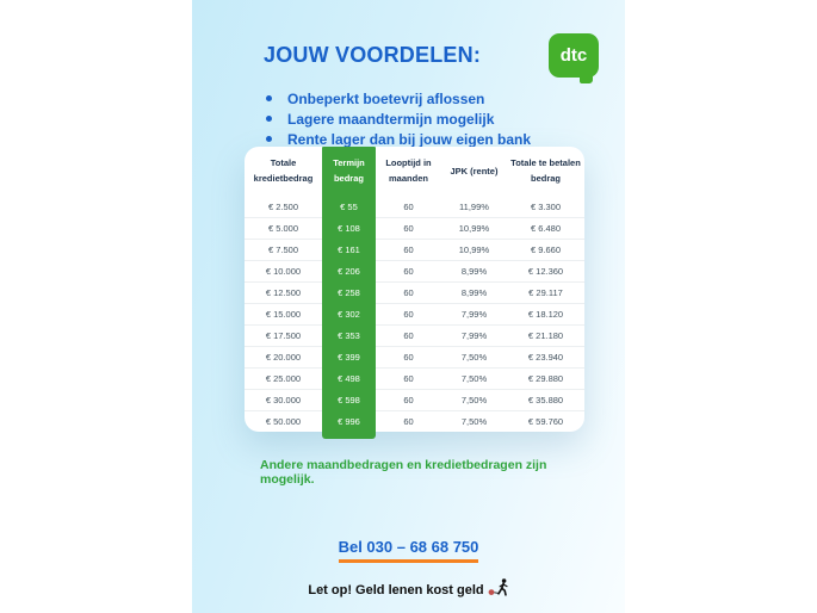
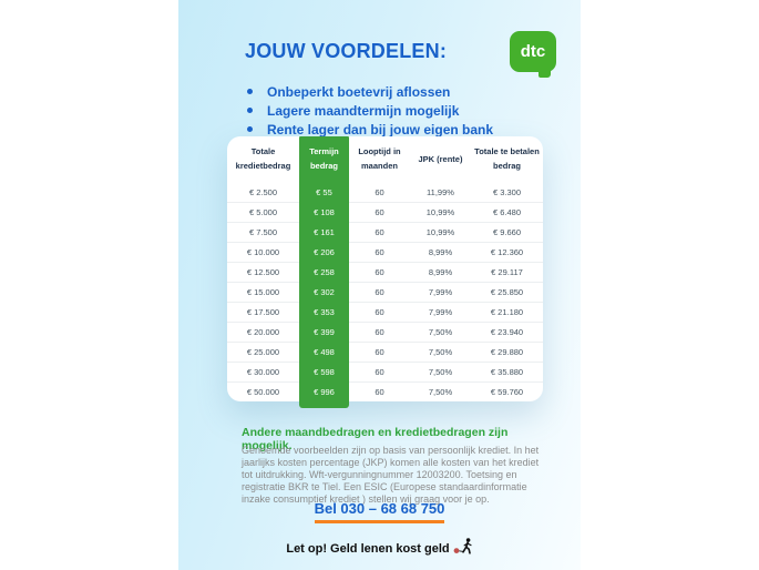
  JOUW VOORDELEN:
  dtc
  Onbeperkt boetevrij aflossen
  Lagere maandtermijn mogelijk
  Rente lager dan bij jouw eigen bank
  Totale kredietbedrag	Termijn bedrag	Looptijd in maanden	JPK (rente)	Totale te betalen bedrag
  € 2.500	€ 55	60	11,99%	€ 3.300
  € 5.000	€ 108	60	10,99%	€ 6.480
  € 7.500	€ 161	60	10,99%	€ 9.660
  € 10.000	€ 206	60	8,99%	€ 12.360
  € 12.500	€ 258	60	8,99%	€ 29.117
- € 15.000	€ 302	60	7,99%	€ 18.120
+ € 15.000	€ 302	60	7,99%	€ 25.850
  € 17.500	€ 353	60	7,99%	€ 21.180
  € 20.000	€ 399	60	7,50%	€ 23.940
  € 25.000	€ 498	60	7,50%	€ 29.880
  € 30.000	€ 598	60	7,50%	€ 35.880
  € 50.000	€ 996	60	7,50%	€ 59.760
  Andere maandbedragen en kredietbedragen zijn mogelijk.
+ Genoemde voorbeelden zijn op basis van persoonlijk krediet. In het jaarlijks kosten percentage (JKP) komen alle kosten van het krediet tot uitdrukking. Wft-vergunningnummer 12003200. Toetsing en registratie BKR te Tiel. Een ESIC (Europese standaardinformatie inzake consumptief krediet ) stellen wij graag voor je op.
  Bel 030 – 68 68 750
  Let op! Geld lenen kost geld
